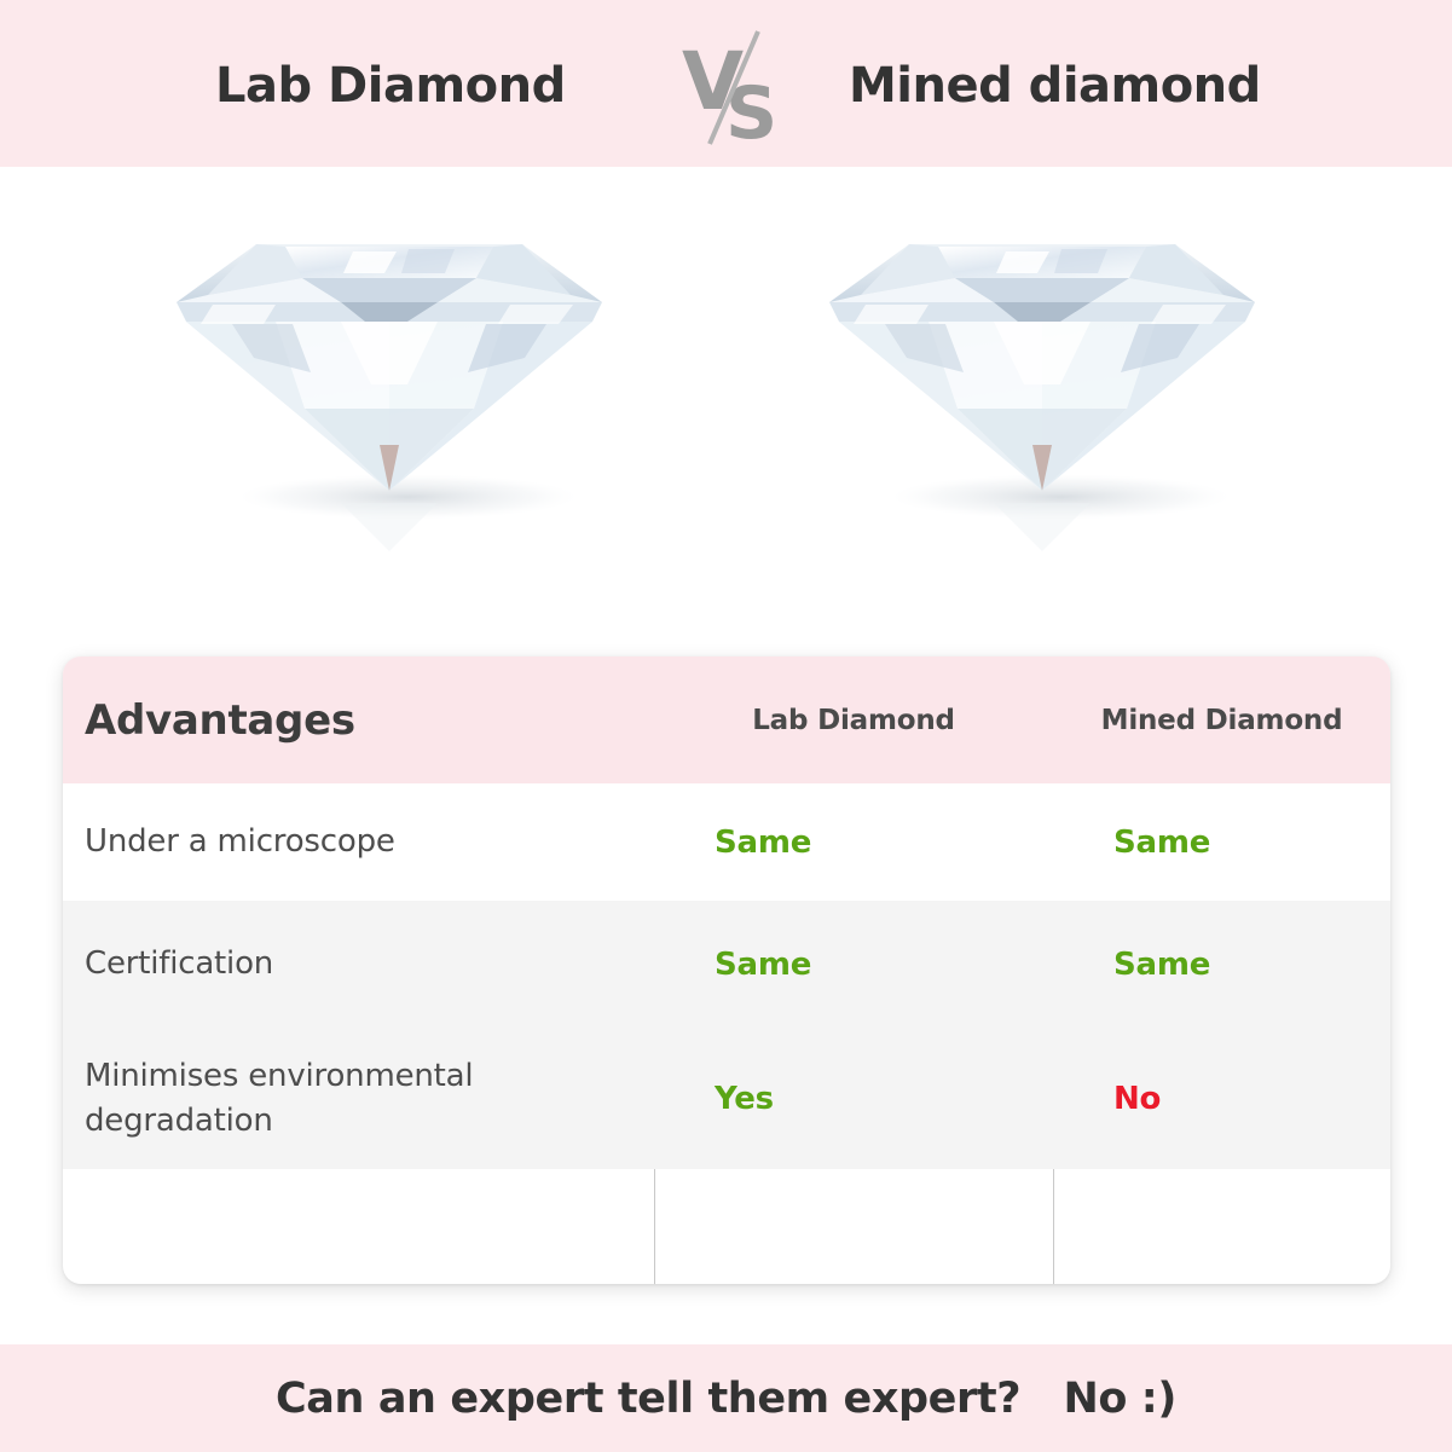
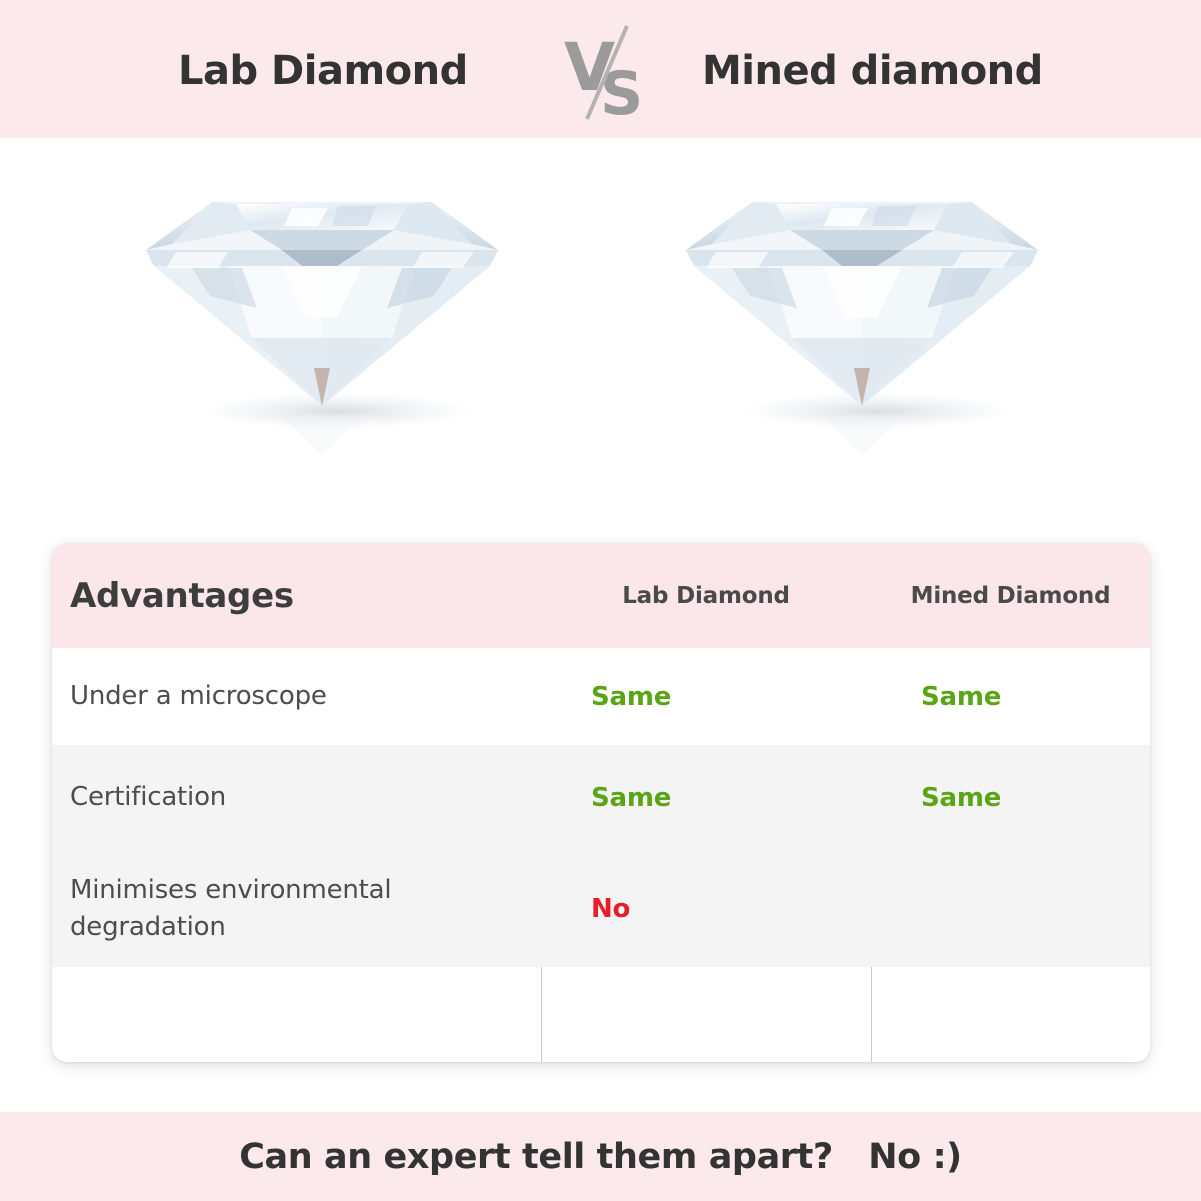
  Lab Diamond
  V
  S
  Mined diamond
  Advantages
  Lab Diamond
  Mined Diamond
  Under a microscope
  Same
  Same
  Certification
  Same
  Same
  Minimises environmental degradation
- Yes
  No
- Can an expert tell them expert? No :)
+ Can an expert tell them apart? No :)
